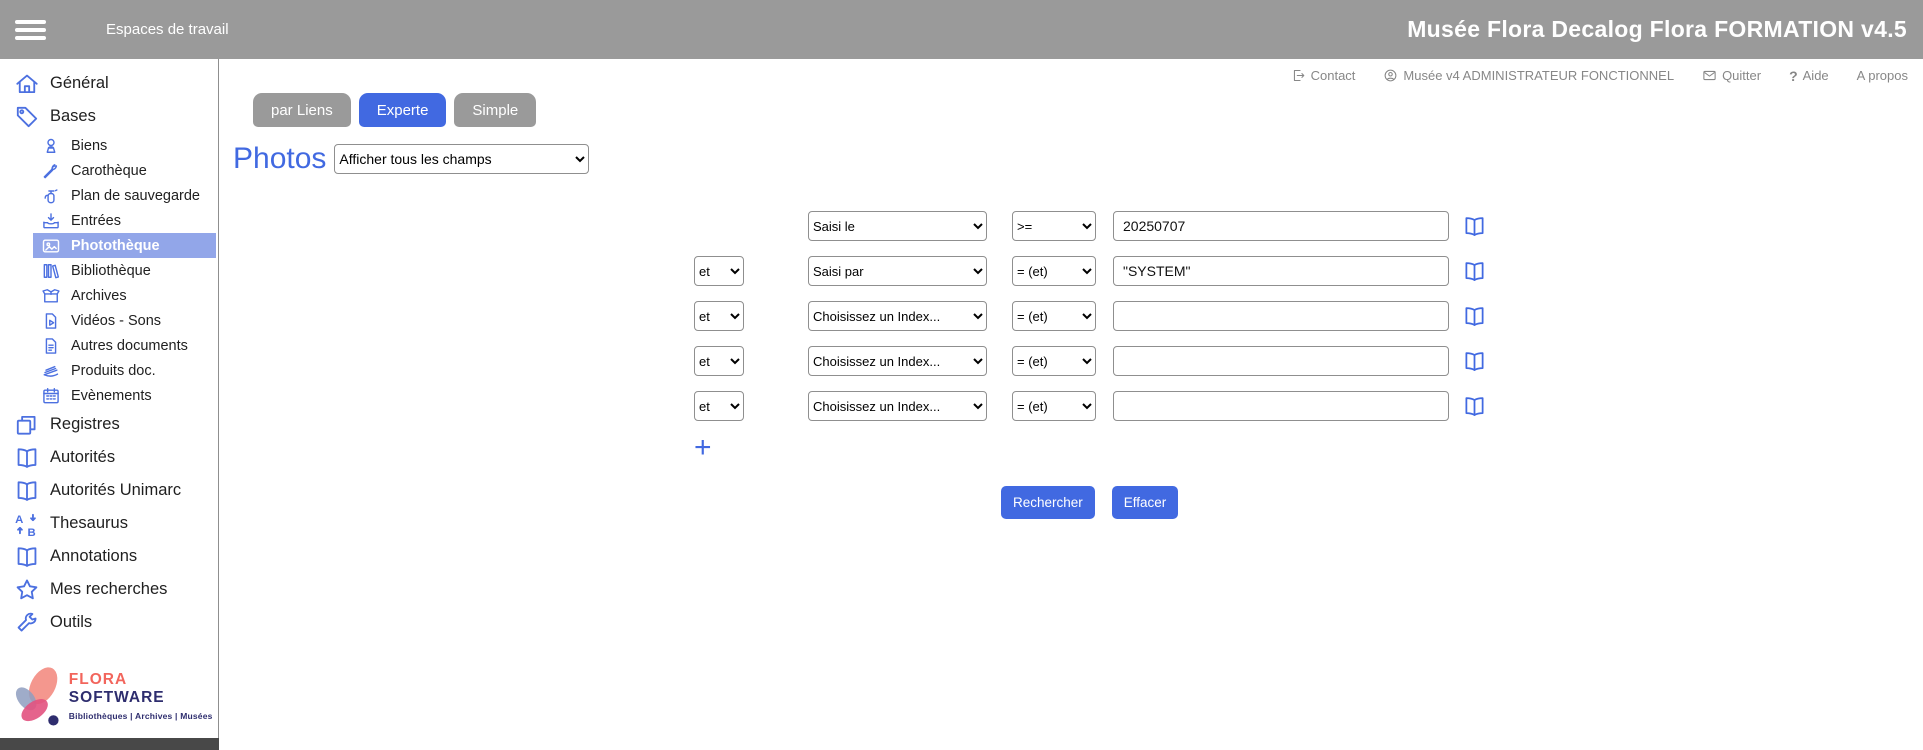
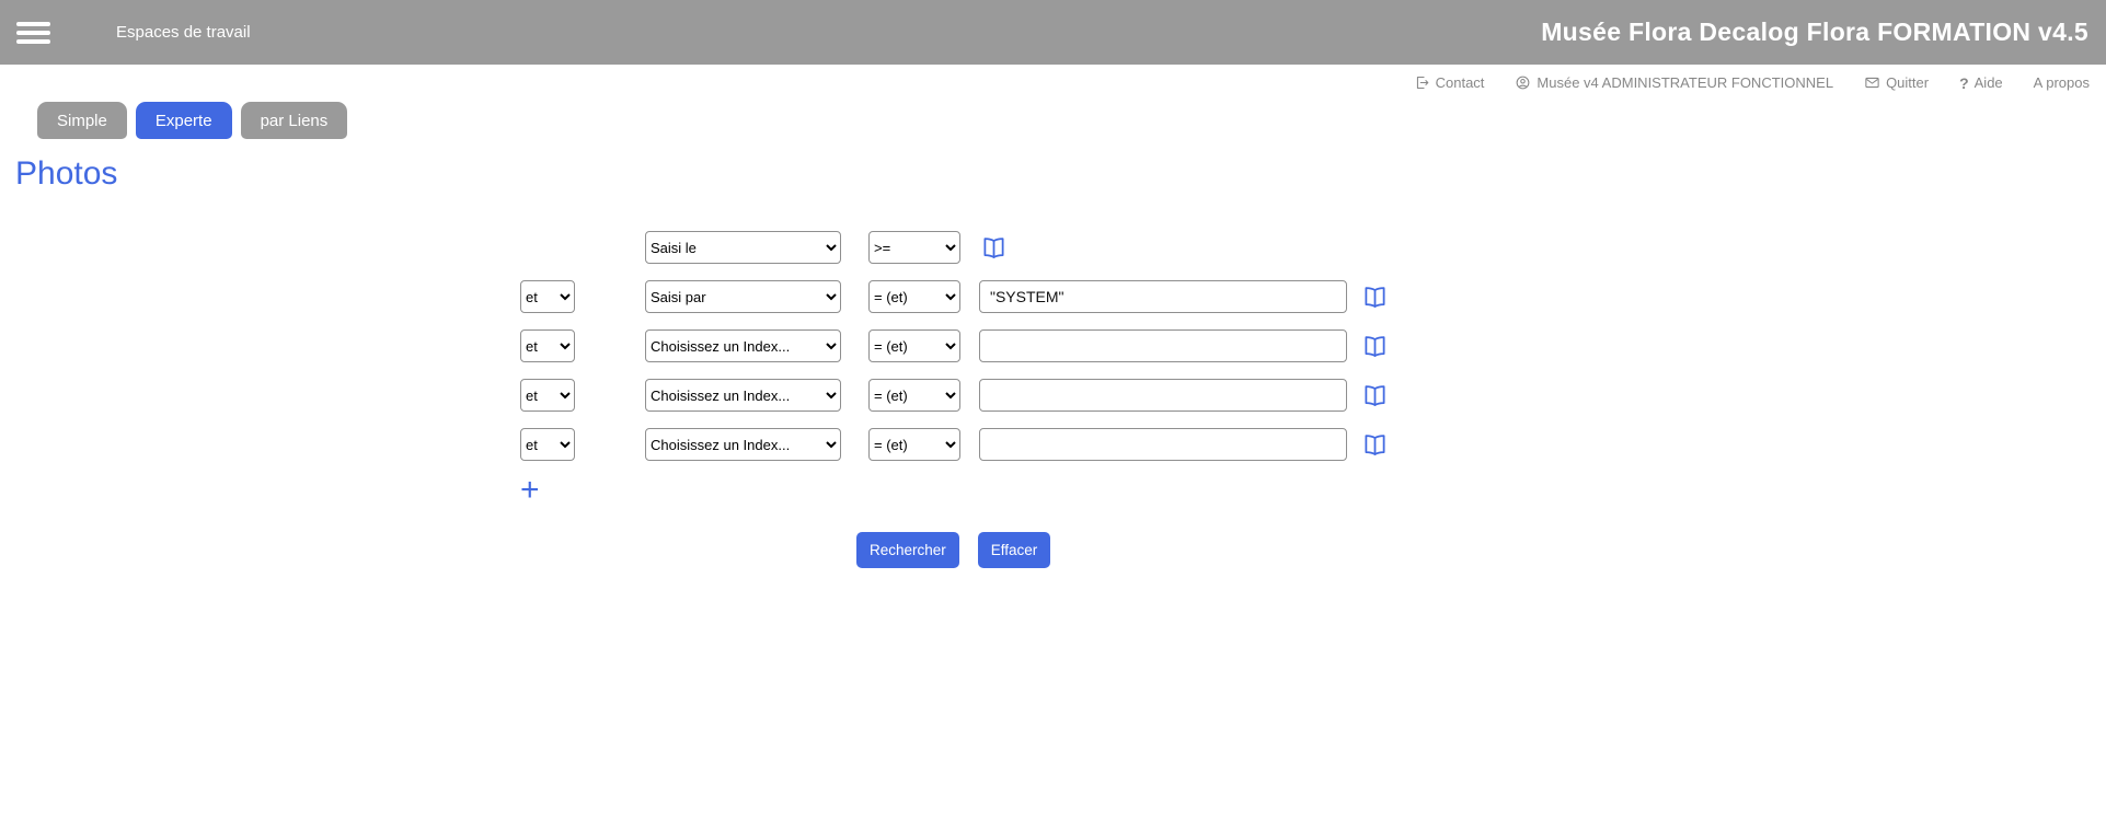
  Espaces de travail
  Musée Flora Decalog Flora FORMATION v4.5
- Général
- Bases
- Biens
- Carothèque
- Plan de sauvegarde
- Entrées
- Photothèque
- Bibliothèque
- Archives
- Vidéos - Sons
- Autres documents
- Produits doc.
- Evènements
- Registres
- Autorités
- Autorités Unimarc
- A
- B
- Thesaurus
- Annotations
- Mes recherches
- Outils
- FLORA SOFTWARE
- Bibliothèques | Archives | Musées
  Contact
  Musée v4 ADMINISTRATEUR FONCTIONNEL
  Quitter
  ?
  Aide
  A propos
- par Liens
+ Simple
  Experte
- Simple
+ par Liens
  Photos
- Afficher tous les champs
  Saisi le
  >=
- 20250707
  et
  Saisi par
  = (et)
  "SYSTEM"
  et
  Choisissez un Index...
  = (et)
  et
  Choisissez un Index...
  = (et)
  et
  Choisissez un Index...
  = (et)
  +
  Rechercher
  Effacer
